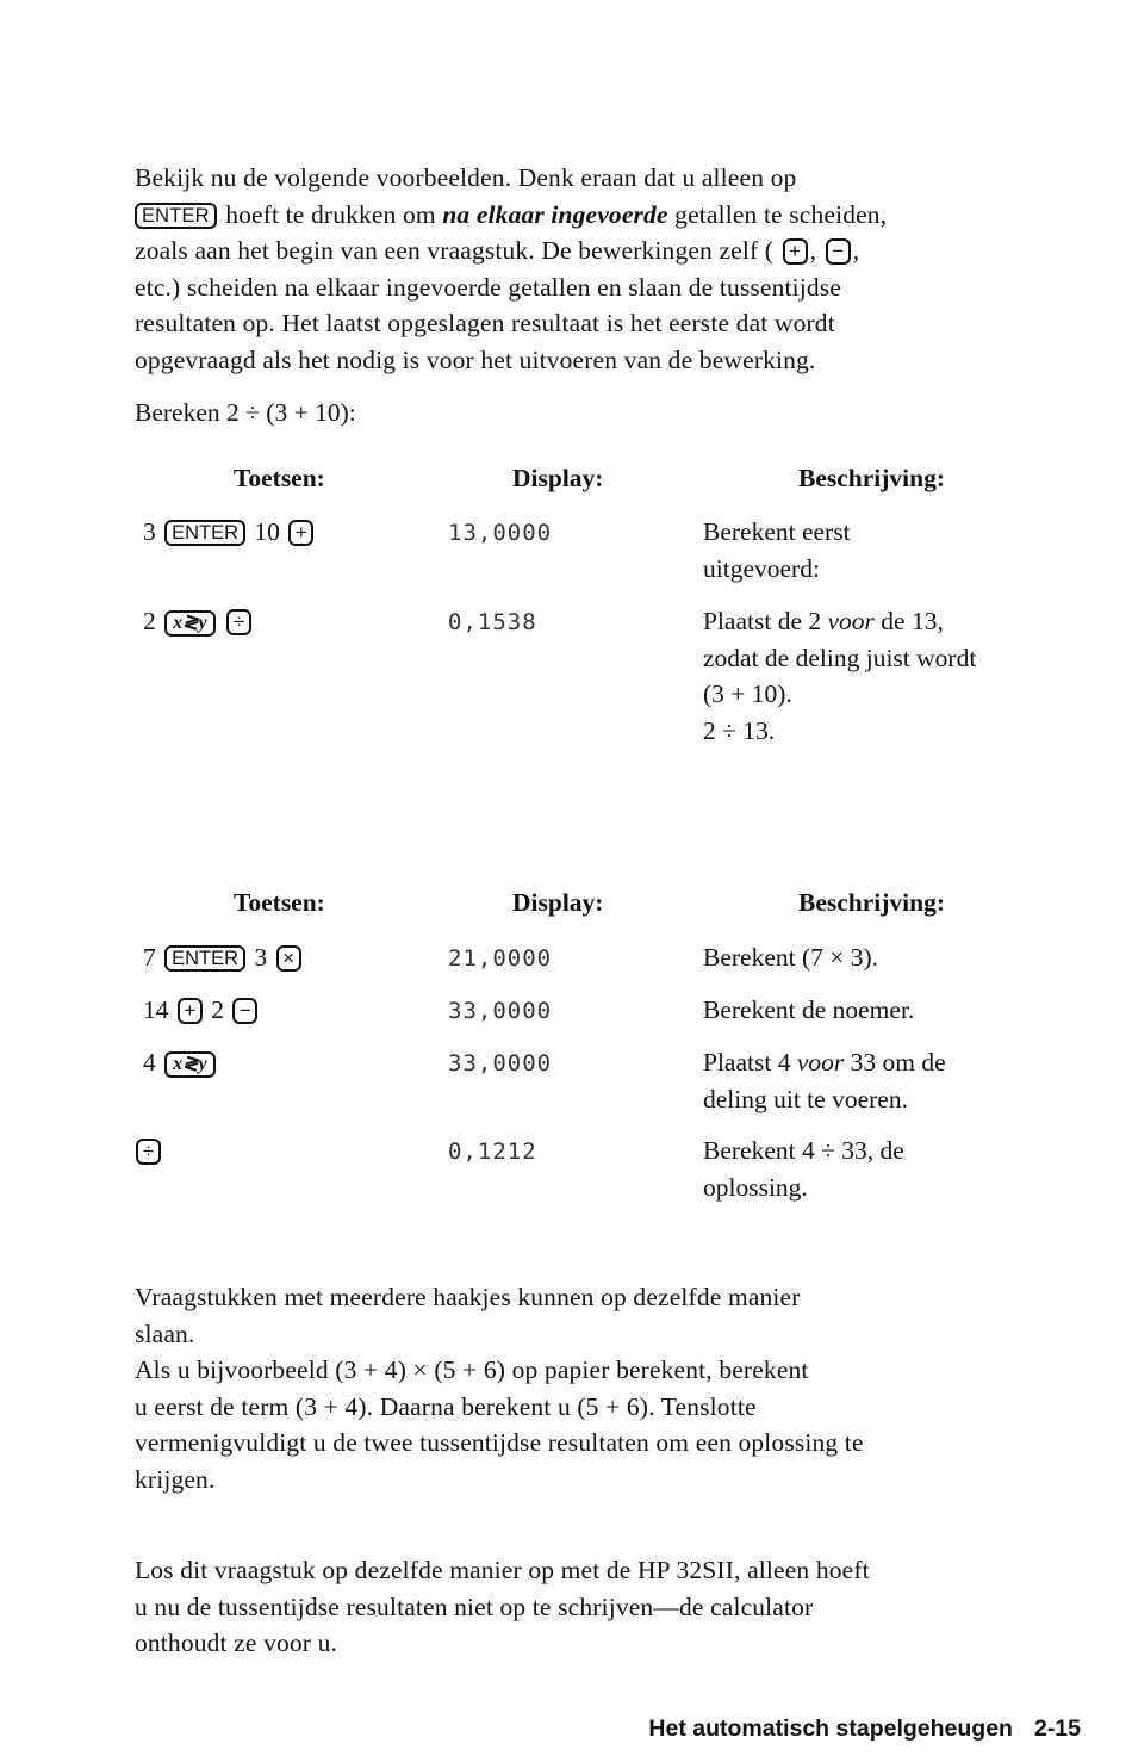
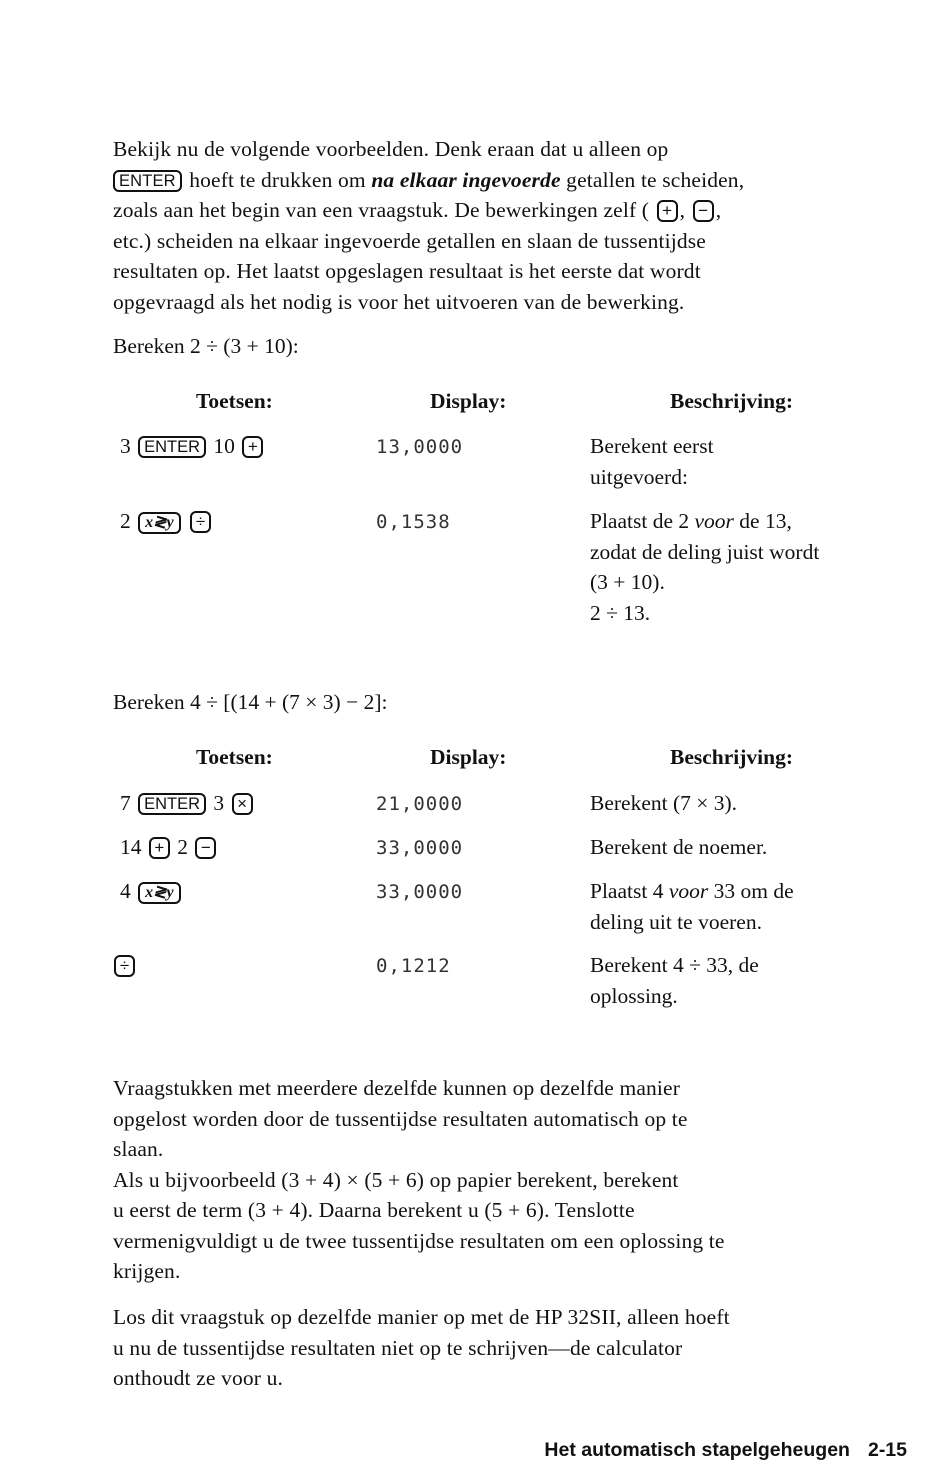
  Bekijk nu de volgende voorbeelden. Denk eraan dat u alleen op
  ENTER hoeft te drukken om na elkaar ingevoerde getallen te scheiden,
  zoals aan het begin van een vraagstuk. De bewerkingen zelf ( + , − ,
  etc.) scheiden na elkaar ingevoerde getallen en slaan de tussentijdse
  resultaten op. Het laatst opgeslagen resultaat is het eerste dat wordt
  opgevraagd als het nodig is voor het uitvoeren van de bewerking.
  Bereken 2 ÷ (3 + 10):
  Toetsen:
  Display:
  Beschrijving:
  3 ENTER 10 +
  13,0000
  Berekent eerst
  uitgevoerd:
  2 x≷y ÷
  0,1538
  Plaatst de 2 voor de 13,
  zodat de deling juist wordt
  (3 + 10).
  2 ÷ 13.
+ Bereken 4 ÷ [(14 + (7 × 3) − 2]:
  Toetsen:
  Display:
  Beschrijving:
  7 ENTER 3 ×
  21,0000
  Berekent (7 × 3).
  14 + 2 −
  33,0000
  Berekent de noemer.
  4 x≷y
  33,0000
  Plaatst 4 voor 33 om de
  deling uit te voeren.
  ÷
  0,1212
  Berekent 4 ÷ 33, de
  oplossing.
- Vraagstukken met meerdere haakjes kunnen op dezelfde manier
+ Vraagstukken met meerdere dezelfde kunnen op dezelfde manier
+ opgelost worden door de tussentijdse resultaten automatisch op te
  slaan.
  Als u bijvoorbeeld (3 + 4) × (5 + 6) op papier berekent, berekent
  u eerst de term (3 + 4). Daarna berekent u (5 + 6). Tenslotte
  vermenigvuldigt u de twee tussentijdse resultaten om een oplossing te
  krijgen.
  Los dit vraagstuk op dezelfde manier op met de HP 32SII, alleen hoeft
  u nu de tussentijdse resultaten niet op te schrijven—de calculator
  onthoudt ze voor u.
  Het automatisch stapelgeheugen 2-15
